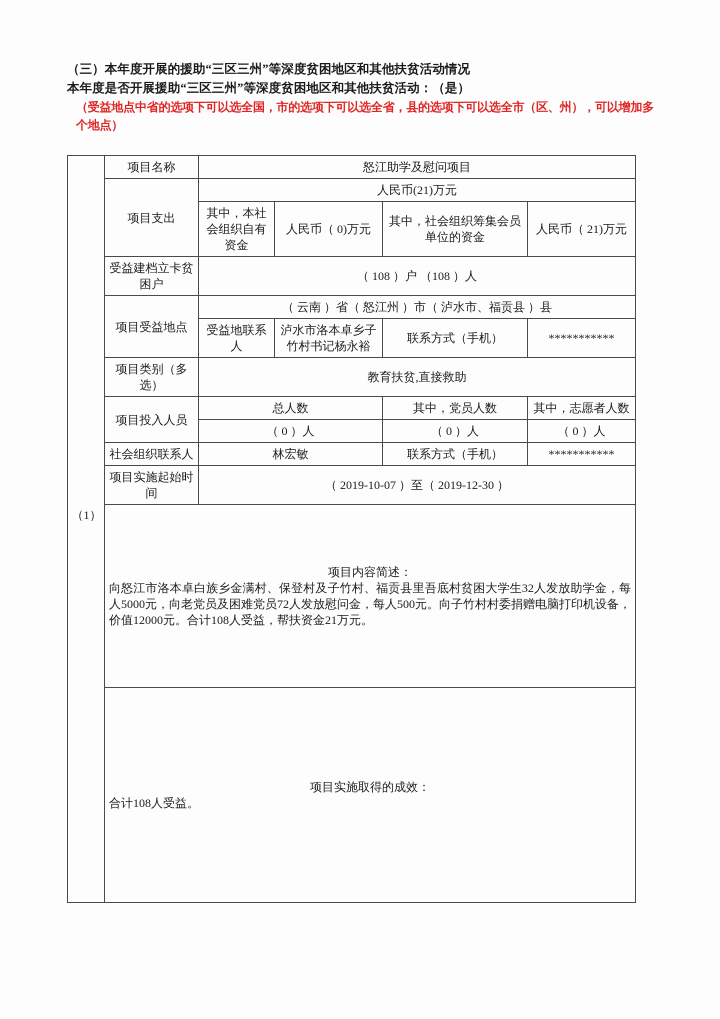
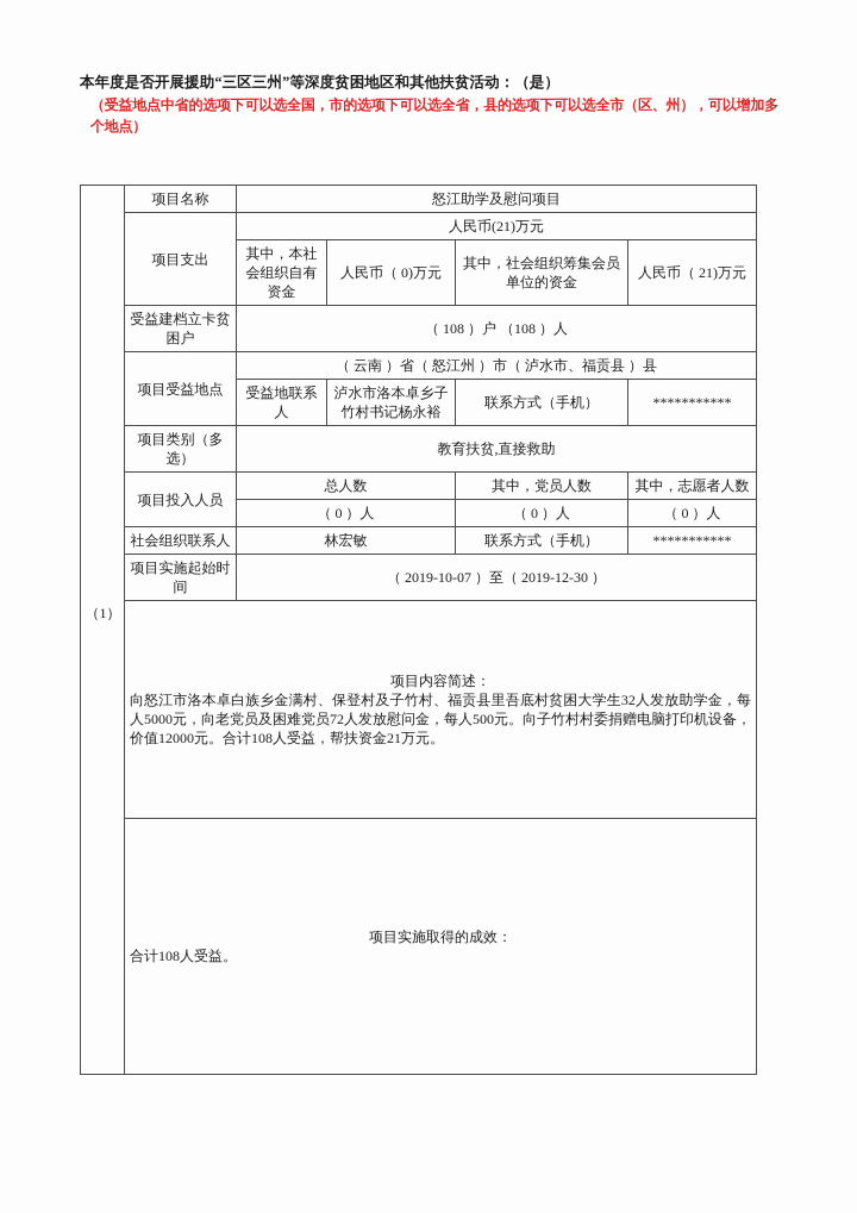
- （三）本年度开展的援助“三区三州”等深度贫困地区和其他扶贫活动情况
  本年度是否开展援助“三区三州”等深度贫困地区和其他扶贫活动：（是）
  （受益地点中省的选项下可以选全国，市的选项下可以选全省，县的选项下可以选全市（区、州），可以增加多
  个地点）
  （1）	项目名称	怒江助学及慰问项目
  项目支出	人民币(21)万元
  其中，本社会组织自有资金	人民币（ 0)万元	其中，社会组织筹集会员单位的资金	人民币（ 21)万元
  受益建档立卡贫困户	（ 108 ）户 （108 ）人
  项目受益地点	（ 云南 ）省（ 怒江州 ）市（ 泸水市、福贡县 ）县
  受益地联系人	泸水市洛本卓乡子竹村书记杨永裕	联系方式（手机）	***********
  项目类别（多选）	教育扶贫,直接救助
  项目投入人员	总人数	其中，党员人数	其中，志愿者人数
  （ 0 ）人	（ 0 ）人	（ 0 ）人
  社会组织联系人	林宏敏	联系方式（手机）	***********
  项目实施起始时间	（ 2019-10-07 ）至（ 2019-12-30 ）
  项目内容简述： 向怒江市洛本卓白族乡金满村、保登村及子竹村、福贡县里吾底村贫困大学生32人发放助学金，每人5000元，向老党员及困难党员72人发放慰问金，每人500元。向子竹村村委捐赠电脑打印机设备，价值12000元。合计108人受益，帮扶资金21万元。
  项目实施取得的成效： 合计108人受益。
